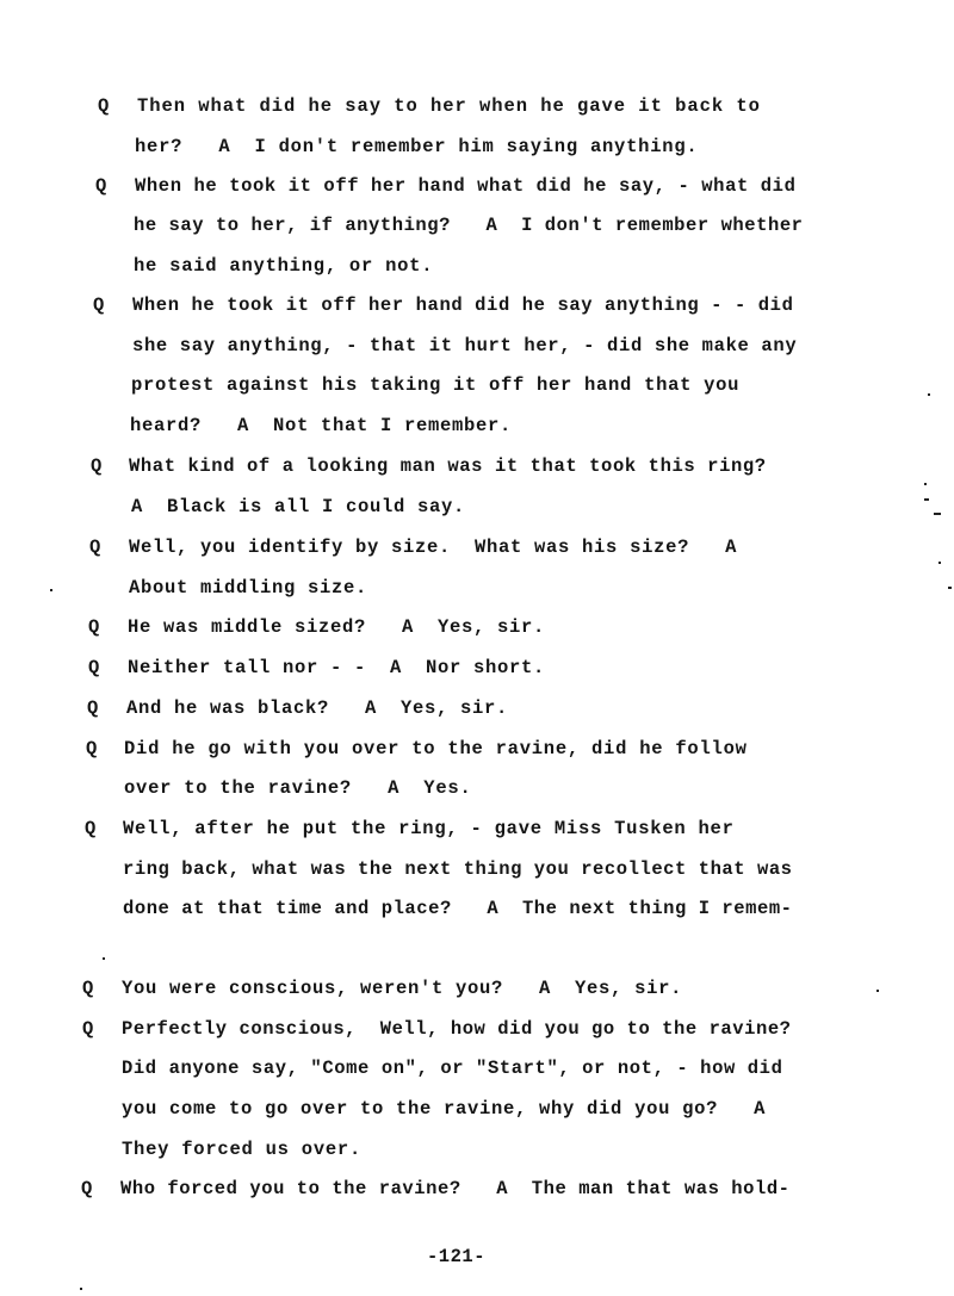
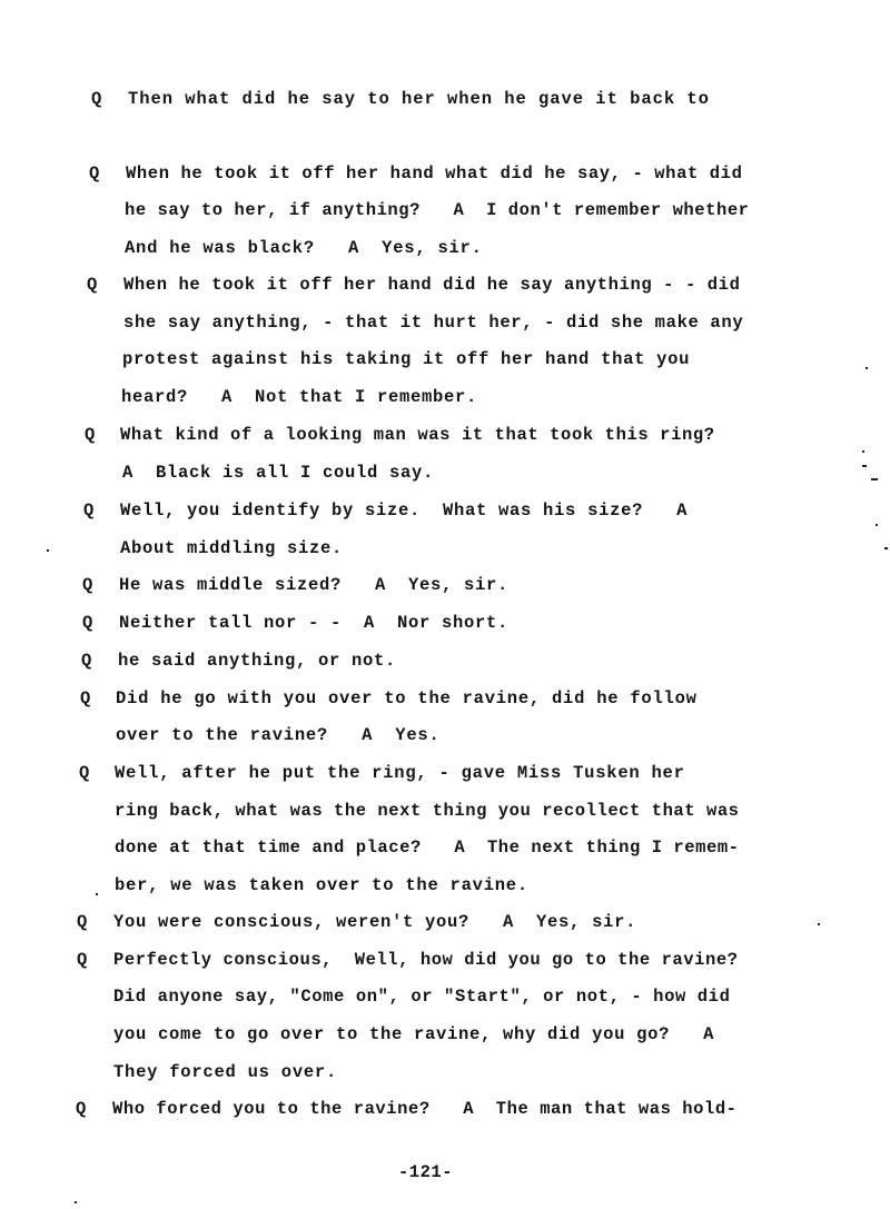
  Q
  Then what did he say to her when he gave it back to
- her? A I don't remember him saying anything.
  Q
  When he took it off her hand what did he say, - what did
  he say to her, if anything? A I don't remember whether
- he said anything, or not.
+ And he was black? A Yes, sir.
  Q
  When he took it off her hand did he say anything - - did
  she say anything, - that it hurt her, - did she make any
  protest against his taking it off her hand that you
  heard? A Not that I remember.
  Q
  What kind of a looking man was it that took this ring?
  A Black is all I could say.
  Q
  Well, you identify by size. What was his size? A
  About middling size.
  Q
  He was middle sized? A Yes, sir.
  Q
  Neither tall nor - - A Nor short.
  Q
- And he was black? A Yes, sir.
+ he said anything, or not.
  Q
  Did he go with you over to the ravine, did he follow
  over to the ravine? A Yes.
  Q
  Well, after he put the ring, - gave Miss Tusken her
  ring back, what was the next thing you recollect that was
  done at that time and place? A The next thing I remem-
+ ber, we was taken over to the ravine.
  Q
  You were conscious, weren't you? A Yes, sir.
  Q
  Perfectly conscious, Well, how did you go to the ravine?
  Did anyone say, "Come on", or "Start", or not, - how did
  you come to go over to the ravine, why did you go? A
  They forced us over.
  Q
  Who forced you to the ravine? A The man that was hold-
  -121-
